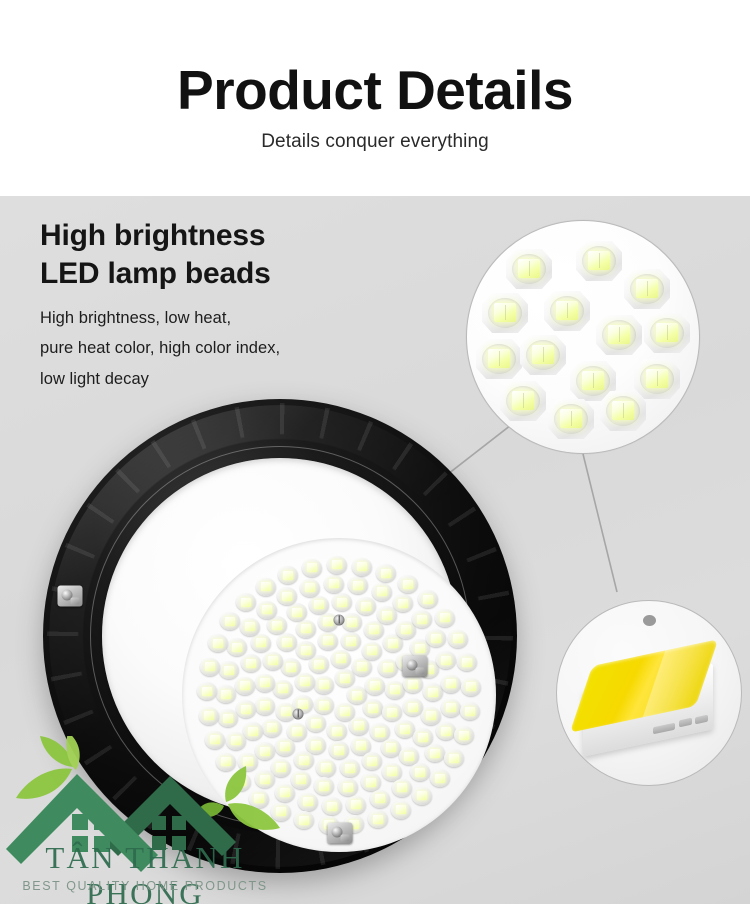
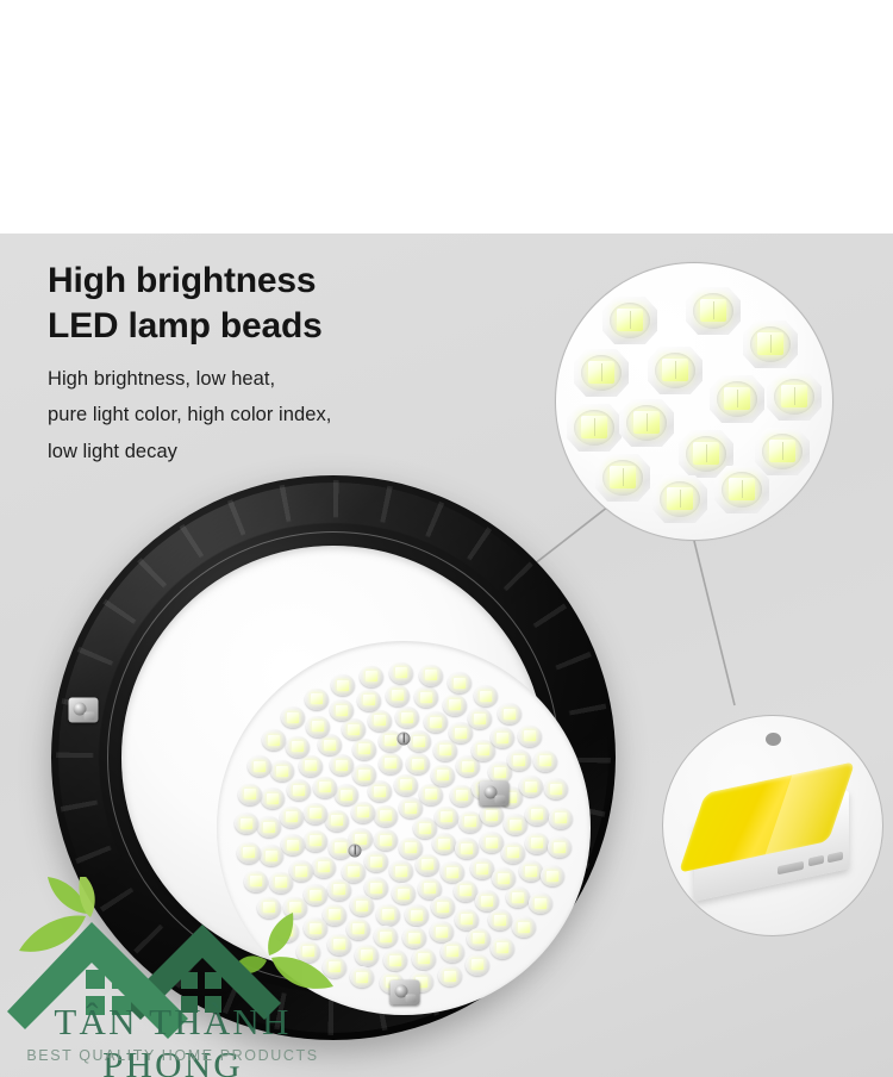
- Product Details
- Details conquer everything
  High brightness
  LED lamp beads
  High brightness, low heat,
- pure heat color, high color index,
+ pure light color, high color index,
  low light decay
  TÂN THÀNH PHONG
  BEST QUALITY HOME PRODUCTS
